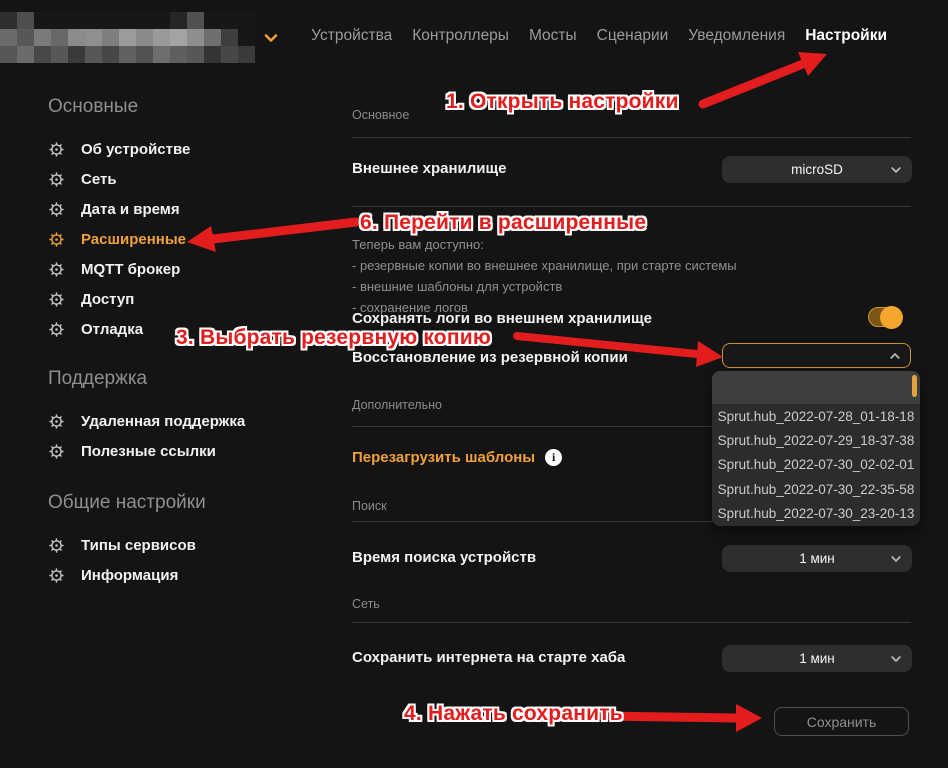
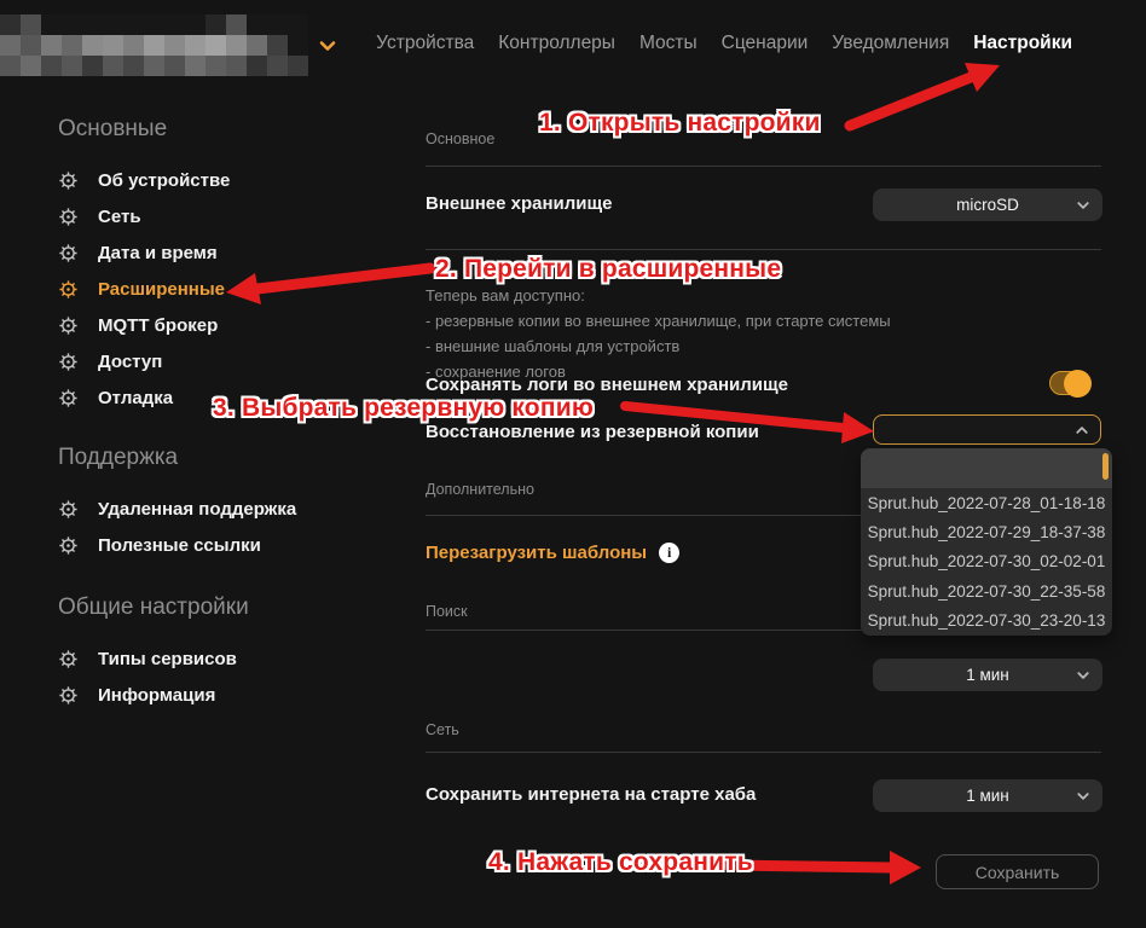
  Устройства
  Контроллеры
  Мосты
  Сценарии
  Уведомления
  Настройки
  Основные
  Об устройстве
  Сеть
  Дата и время
  Расширенные
  MQTT брокер
  Доступ
  Отладка
  Поддержка
  Удаленная поддержка
  Полезные ссылки
  Общие настройки
  Типы сервисов
  Информация
  Основное
  Внешнее хранилище
  microSD
  Теперь вам доступно:
  - резервные копии во внешнее хранилище, при старте системы
  - внешние шаблоны для устройств
  - сохранение логов
  Сохранять логи во внешнем хранилище
  Восстановление из резервной копии
  Дополнительно
  Перезагрузить шаблоны
  i
  Поиск
- Время поиска устройств
  1 мин
  Сеть
  Сохранить интернета на старте хаба
  1 мин
  Сохранить
  Sprut.hub_2022-07-28_01-18-18
  Sprut.hub_2022-07-29_18-37-38
  Sprut.hub_2022-07-30_02-02-01
  Sprut.hub_2022-07-30_22-35-58
  Sprut.hub_2022-07-30_23-20-13
  1. Открыть настройки
- 6. Перейти в расширенные
+ 2. Перейти в расширенные
  3. Выбрать резервную копию
  4. Нажать сохранить
